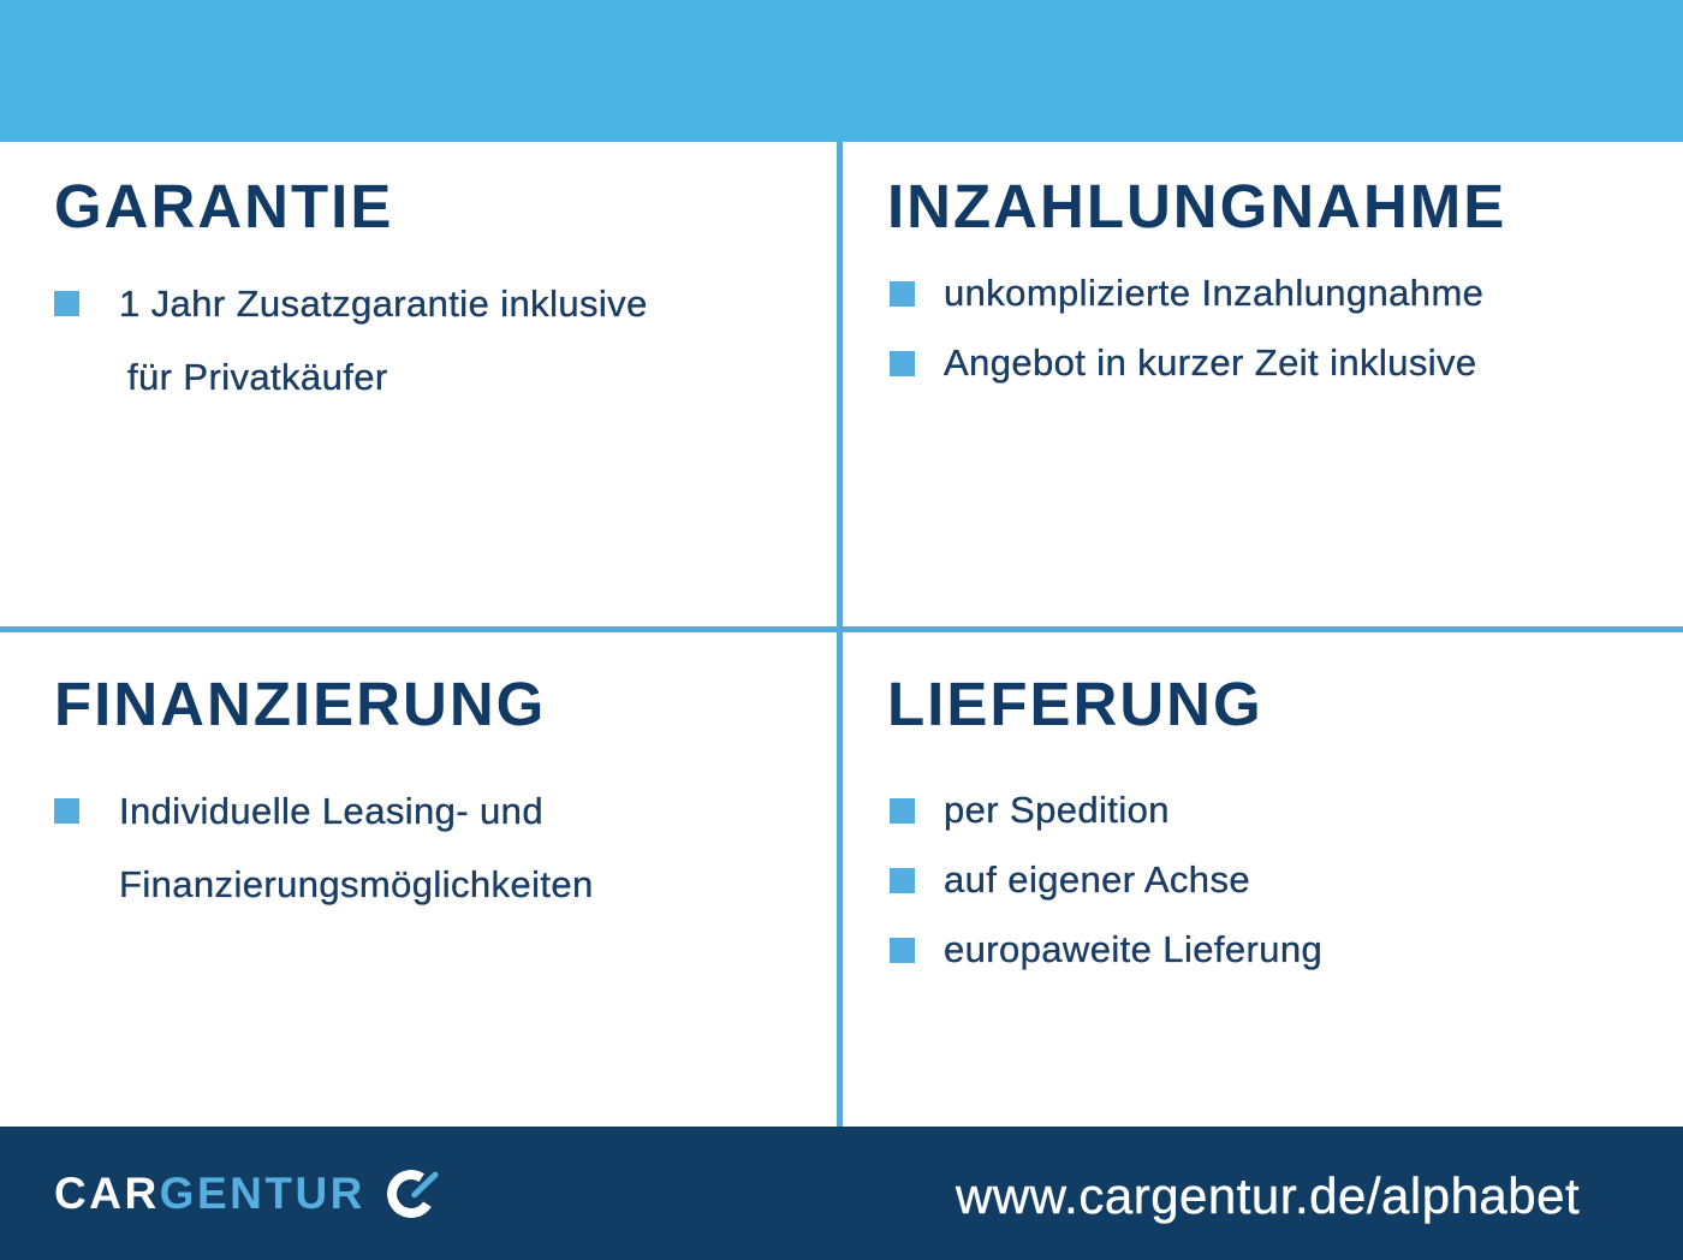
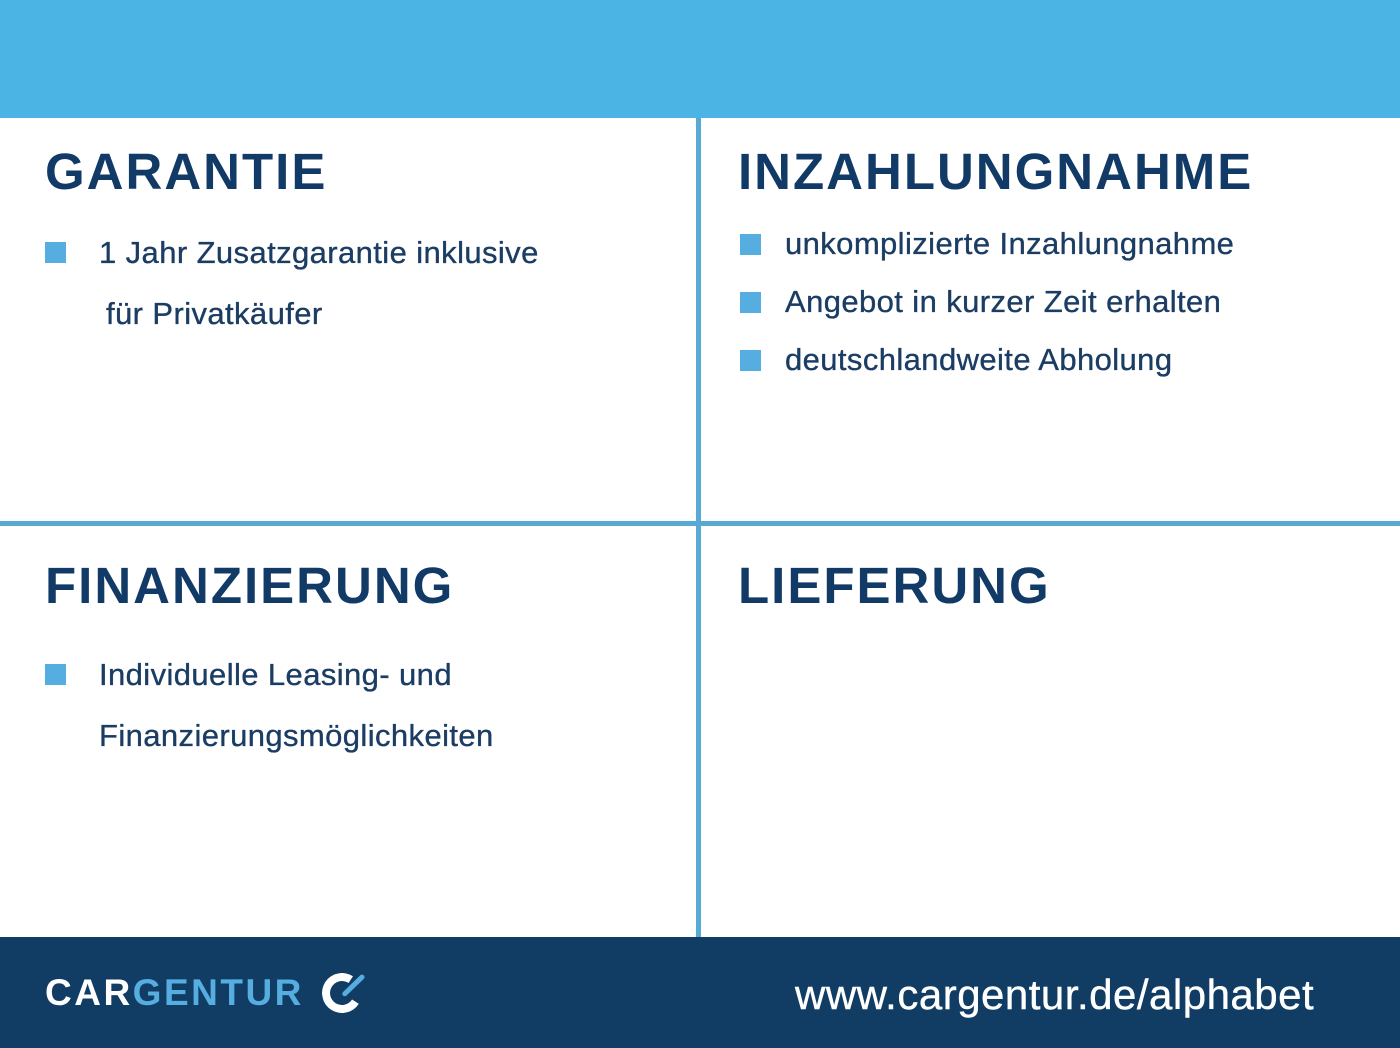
  GARANTIE
  1 Jahr Zusatzgarantie inklusive
  für Privatkäufer
  INZAHLUNGNAHME
  unkomplizierte Inzahlungnahme
- Angebot in kurzer Zeit inklusive
+ Angebot in kurzer Zeit erhalten
+ deutschlandweite Abholung
  FINANZIERUNG
  Individuelle Leasing- und
  Finanzierungsmöglichkeiten
  LIEFERUNG
- per Spedition
- auf eigener Achse
- europaweite Lieferung
  CARGENTUR
  www.cargentur.de/alphabet
